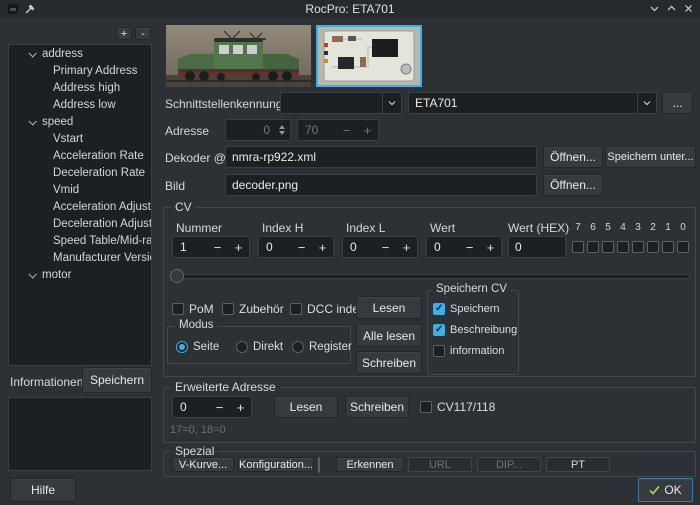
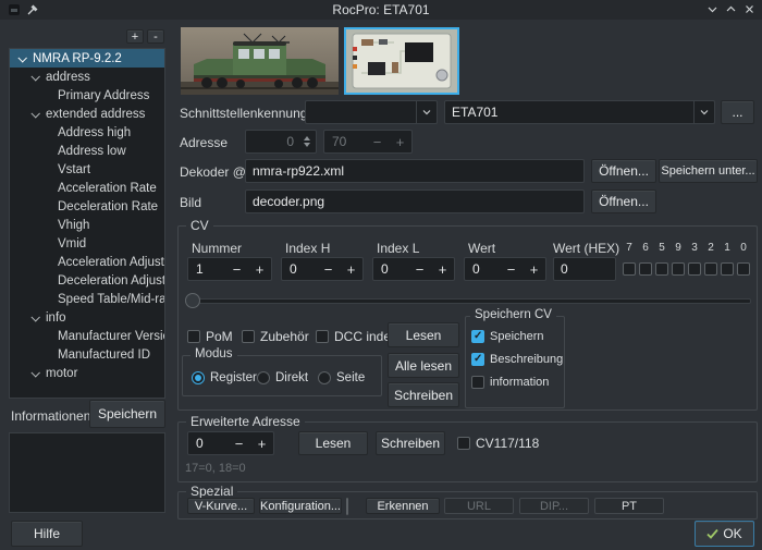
  RocPro: ETA701
  +
  -
+ NMRA RP-9.2.2
  address
  Primary Address
+ extended address
  Address high
  Address low
- speed
  Vstart
  Acceleration Rate
  Deceleration Rate
+ Vhigh
  Vmid
  Acceleration Adjust
  Deceleration Adjust
  Speed Table/Mid-ra
+ info
  Manufacturer Versi
+ Manufactured ID
  motor
  Informationen
  Speichern
  Hilfe
  Schnittstellenkennun
  ETA701
  ...
  Adresse
  0
  70
  −
  +
  Dekoder @
  nmra-rp922.xml
  Öffnen...
  Speichern unter...
  Bild
  decoder.png
  Öffnen...
  CV
  Nummer
  Index H
  Index L
  Wert
  Wert (HEX)
  7
  6
  5
- 4
+ 9
  3
  2
  1
  0
  1
  −
  +
  0
  −
  +
  0
  −
  +
  0
  −
  +
  0
  PoM
  Zubehör
  DCC ind
  Modus
- Seite
+ Register
  Direkt
- Register
+ Seite
  Lesen
  Alle lesen
  Schreiben
  Speichern CV
  Speichern
  Beschreibung
  information
  Erweiterte Adresse
  0
  −
  +
  Lesen
  Schreiben
  CV117/118
  17=0, 18=0
  Spezial
  V-Kurve...
  Konfiguration...
  Erkennen
  URL
  DIP...
  PT
  OK
